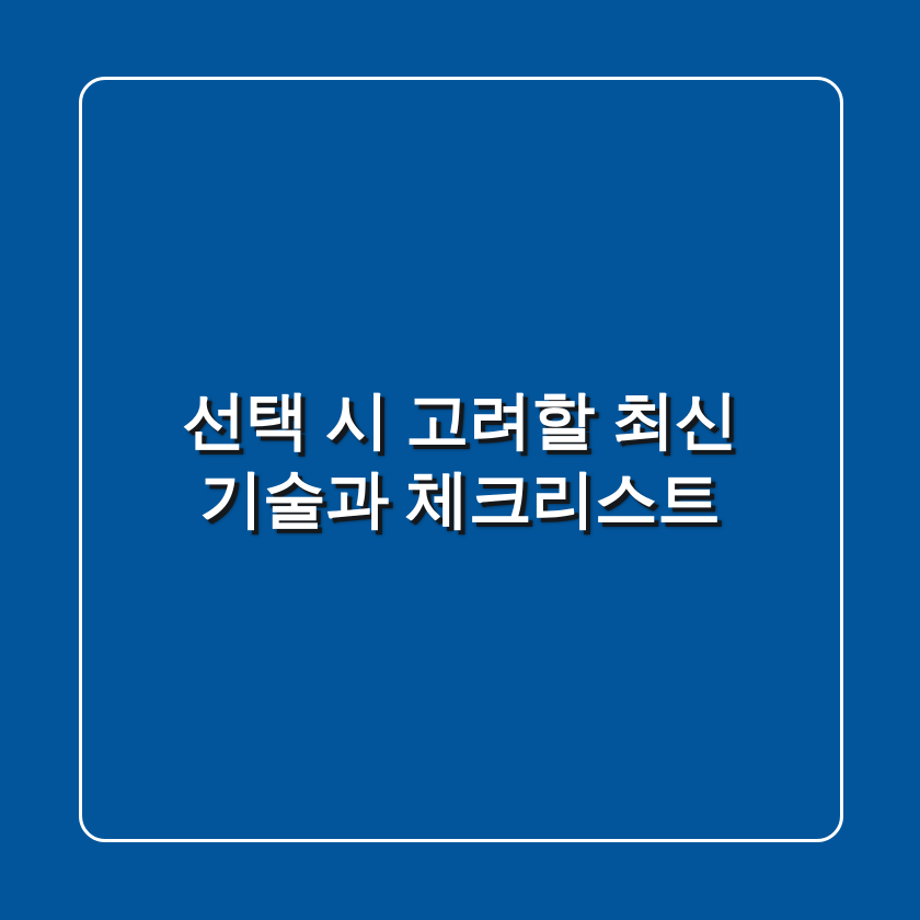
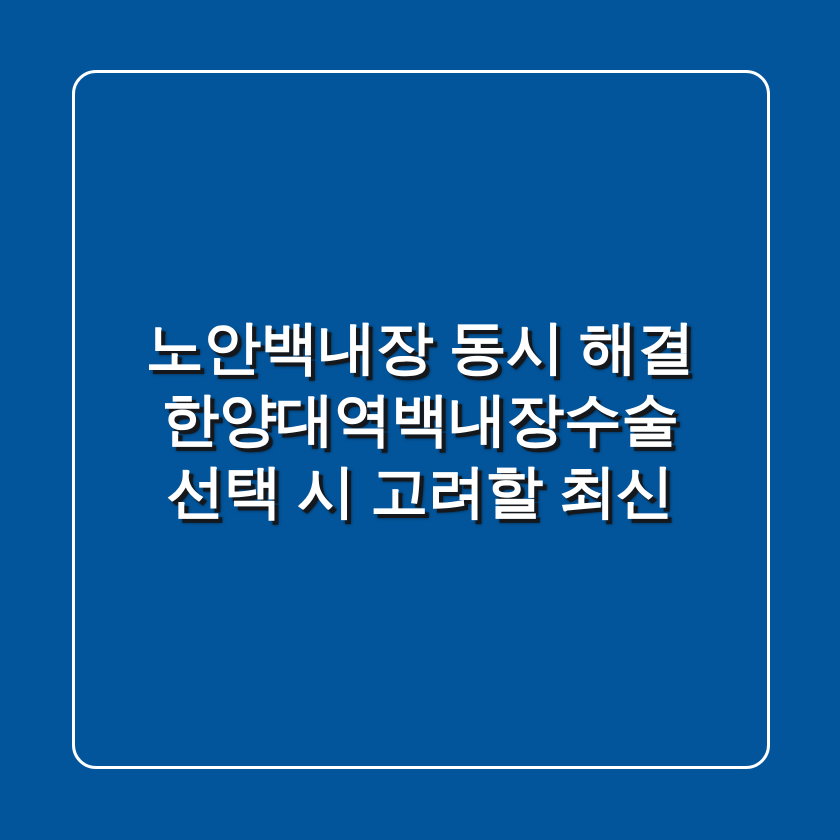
+ 노안백내장 동시 해결
+ 한양대역백내장수술
  선택 시 고려할 최신
- 기술과 체크리스트
